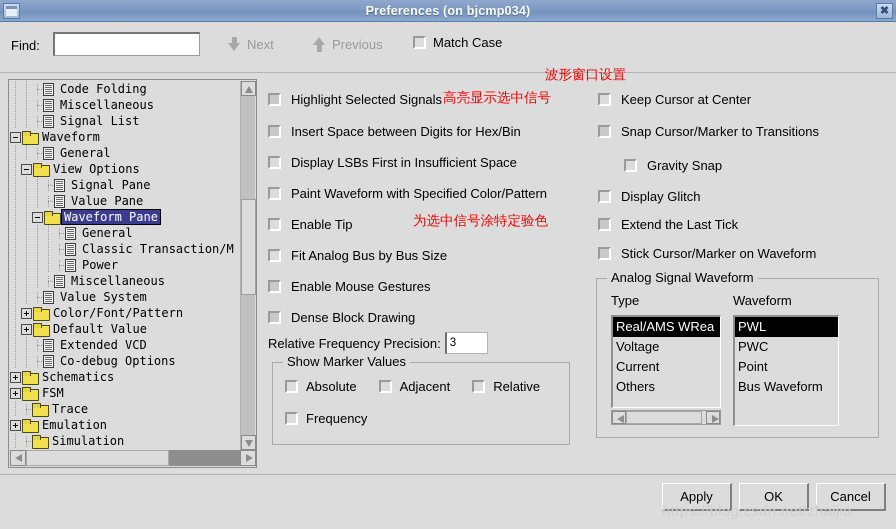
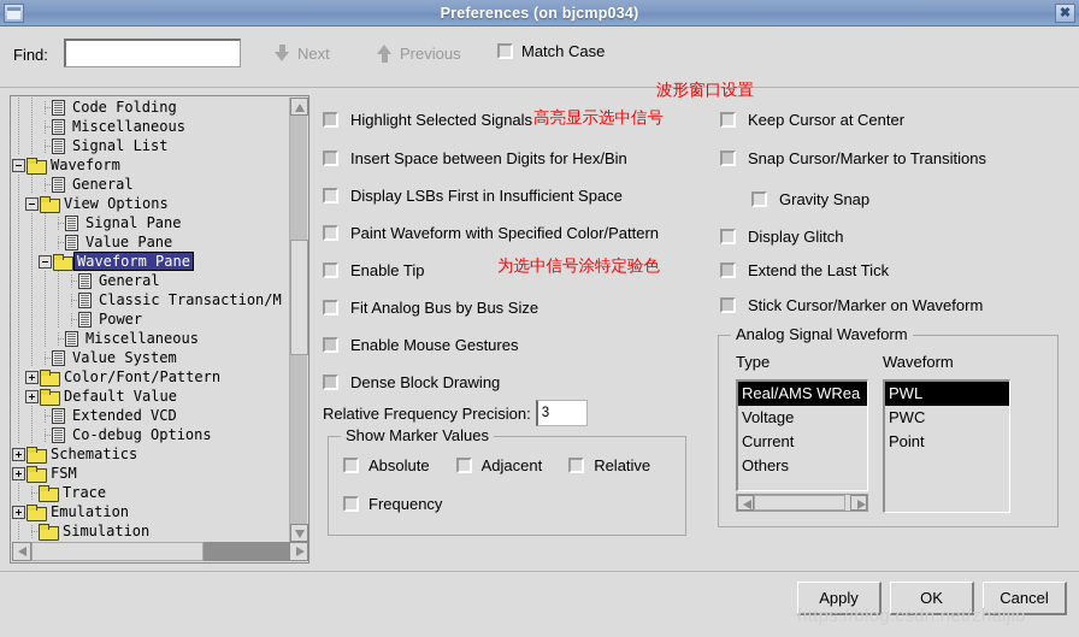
  Preferences (on bjcmp034)
  ✖
  Find:
  Next
  Previous
  Match Case
  波形窗口设置
  Code Folding
  Miscellaneous
  Signal List
  Waveform
  General
  View Options
  Signal Pane
  Value Pane
  Waveform Pane
  General
  Classic Transaction/M
  Power
  Miscellaneous
  Value System
  Color/Font/Pattern
  Default Value
  Extended VCD
  Co-debug Options
  Schematics
  FSM
  Trace
  Emulation
  Simulation
  Highlight Selected Signals
  Insert Space between Digits for Hex/Bin
  Display LSBs First in Insufficient Space
  Paint Waveform with Specified Color/Pattern
  Enable Tip
  Fit Analog Bus by Bus Size
  Enable Mouse Gestures
  Dense Block Drawing
  Keep Cursor at Center
  Snap Cursor/Marker to Transitions
  Gravity Snap
  Display Glitch
  Extend the Last Tick
  Stick Cursor/Marker on Waveform
  高亮显示选中信号
  为选中信号涂特定验色
  Relative Frequency Precision:
  3
  Show Marker Values
  Absolute
  Adjacent
  Relative
  Frequency
  Analog Signal Waveform
  Type
  Waveform
  Real/AMS WRea
  Voltage
  Current
  Others
  PWL
  PWC
  Point
- Bus Waveform
  Apply
  OK
  Cancel
  https://blog.csdn.net/zhaijio
